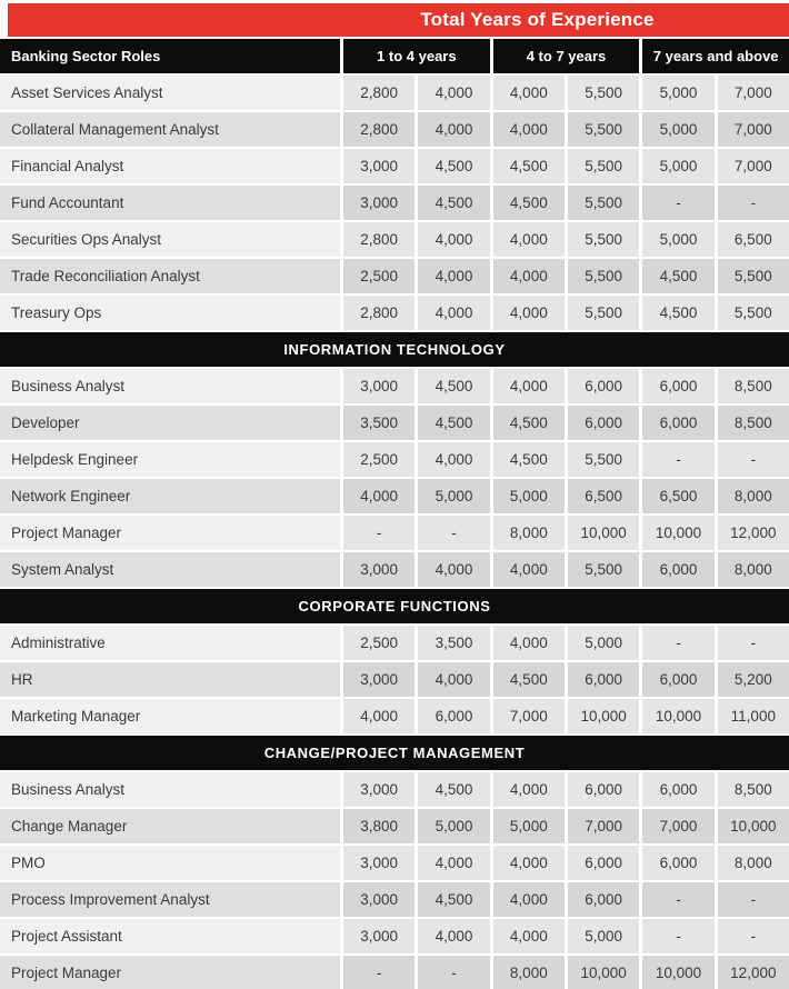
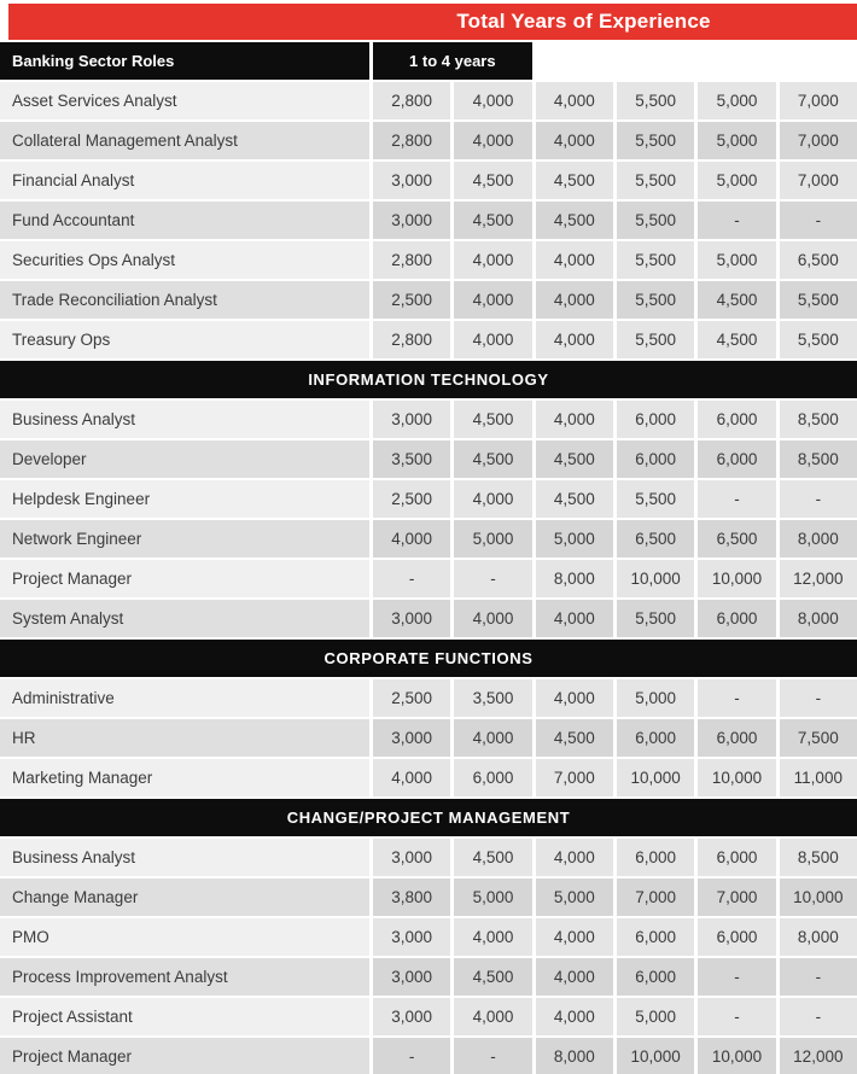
  Total Years of Experience
  Banking Sector Roles
  1 to 4 years
- 4 to 7 years
- 7 years and above
  Asset Services Analyst
  2,800
  4,000
  4,000
  5,500
  5,000
  7,000
  Collateral Management Analyst
  2,800
  4,000
  4,000
  5,500
  5,000
  7,000
  Financial Analyst
  3,000
  4,500
  4,500
  5,500
  5,000
  7,000
  Fund Accountant
  3,000
  4,500
  4,500
  5,500
  -
  -
  Securities Ops Analyst
  2,800
  4,000
  4,000
  5,500
  5,000
  6,500
  Trade Reconciliation Analyst
  2,500
  4,000
  4,000
  5,500
  4,500
  5,500
  Treasury Ops
  2,800
  4,000
  4,000
  5,500
  4,500
  5,500
  INFORMATION TECHNOLOGY
  Business Analyst
  3,000
  4,500
  4,000
  6,000
  6,000
  8,500
  Developer
  3,500
  4,500
  4,500
  6,000
  6,000
  8,500
  Helpdesk Engineer
  2,500
  4,000
  4,500
  5,500
  -
  -
  Network Engineer
  4,000
  5,000
  5,000
  6,500
  6,500
  8,000
  Project Manager
  -
  -
  8,000
  10,000
  10,000
  12,000
  System Analyst
  3,000
  4,000
  4,000
  5,500
  6,000
  8,000
  CORPORATE FUNCTIONS
  Administrative
  2,500
  3,500
  4,000
  5,000
  -
  -
  HR
  3,000
  4,000
  4,500
  6,000
  6,000
- 5,200
+ 7,500
  Marketing Manager
  4,000
  6,000
  7,000
  10,000
  10,000
  11,000
  CHANGE/PROJECT MANAGEMENT
  Business Analyst
  3,000
  4,500
  4,000
  6,000
  6,000
  8,500
  Change Manager
  3,800
  5,000
  5,000
  7,000
  7,000
  10,000
  PMO
  3,000
  4,000
  4,000
  6,000
  6,000
  8,000
  Process Improvement Analyst
  3,000
  4,500
  4,000
  6,000
  -
  -
  Project Assistant
  3,000
  4,000
  4,000
  5,000
  -
  -
  Project Manager
  -
  -
  8,000
  10,000
  10,000
  12,000
